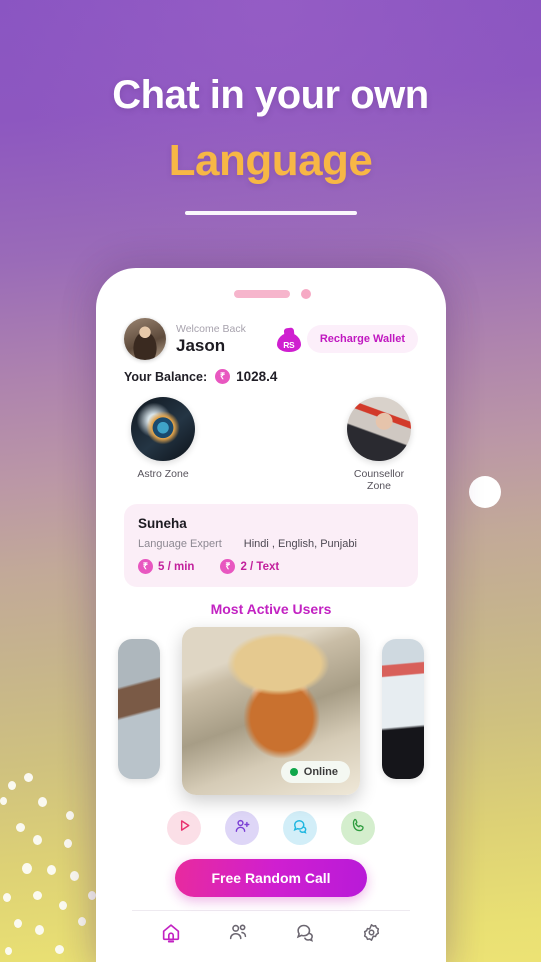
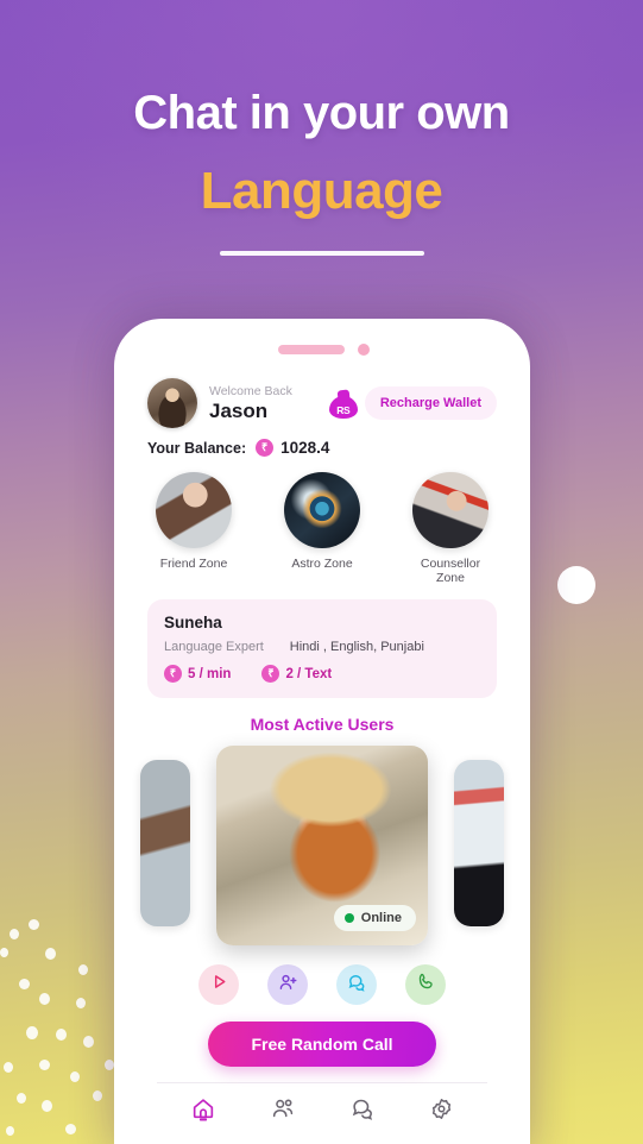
  Chat in your own
  Language
  Welcome Back
  Jason
  RS
  Recharge Wallet
  Your Balance:
  ₹
  1028.4
+ Friend Zone
  Astro Zone
  Counsellor Zone
  Suneha
  Language Expert
  Hindi , English, Punjabi
  ₹
  5 / min
  ₹
  2 / Text
  Most Active Users
  Online
  Free Random Call
